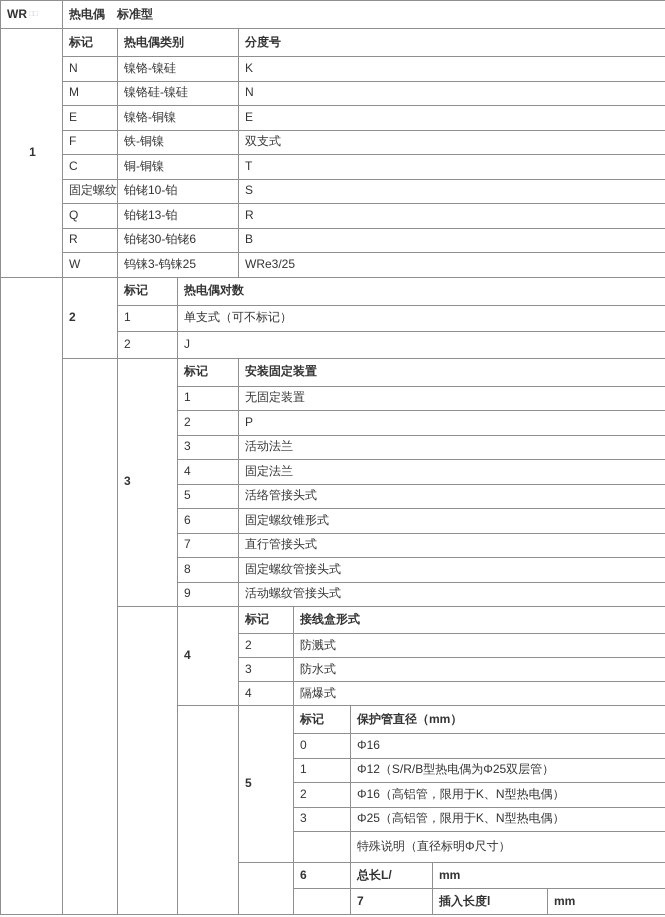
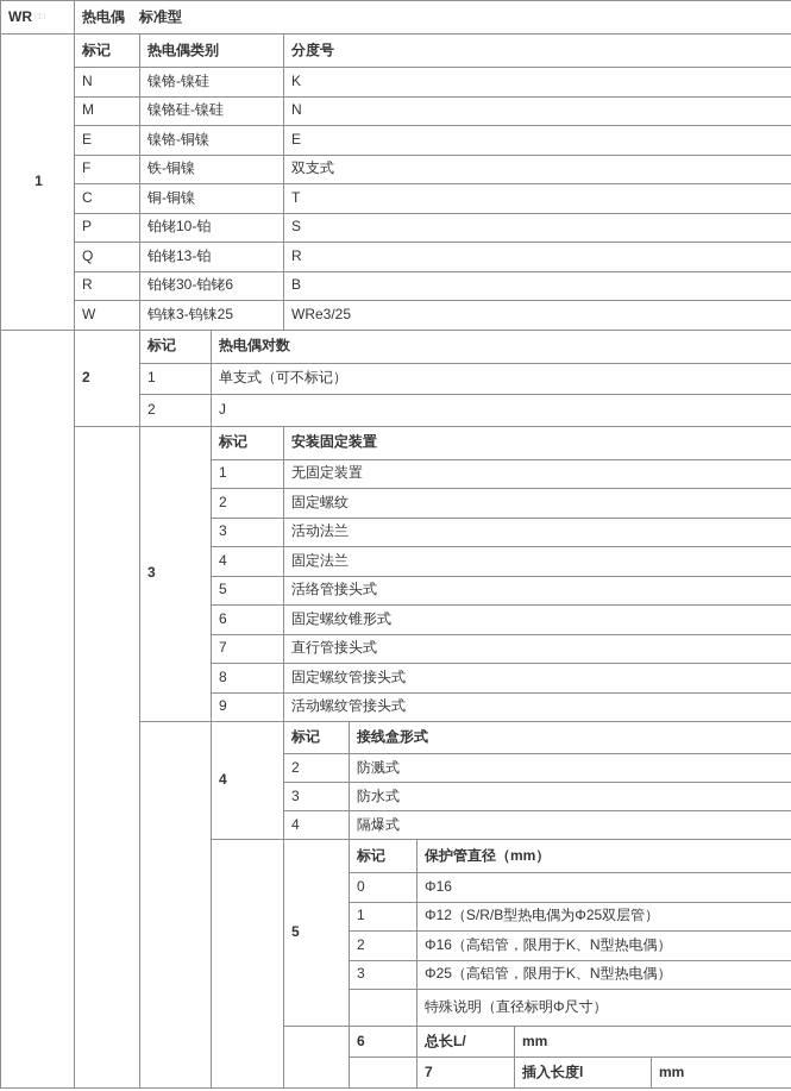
  WR □□	热电偶 标准型
  1	标记	热电偶类别	分度号
  N	镍铬-镍硅	K
  M	镍铬硅-镍硅	N
  E	镍铬-铜镍	E
  F	铁-铜镍	双支式
  C	铜-铜镍	T
- 固定螺纹	铂铑10-铂	S
+ P	铂铑10-铂	S
  Q	铂铑13-铂	R
  R	铂铑30-铂铑6	B
  W	钨铼3-钨铼25	WRe3/25
  	2	标记	热电偶对数
  1	单支式（可不标记）
  2	J
  	3	标记	安装固定装置
  1	无固定装置
- 2	P
+ 2	固定螺纹
  3	活动法兰
  4	固定法兰
  5	活络管接头式
  6	固定螺纹锥形式
  7	直行管接头式
  8	固定螺纹管接头式
  9	活动螺纹管接头式
  	4	标记	接线盒形式
  2	防溅式
  3	防水式
  4	隔爆式
  	5	标记	保护管直径（mm）
  0	Φ16
  1	Φ12（S/R/B型热电偶为Φ25双层管）
  2	Φ16（高铝管，限用于K、N型热电偶）
  3	Φ25（高铝管，限用于K、N型热电偶）
  	特殊说明（直径标明Φ尺寸）
  	6	总长L/	mm
  	7	插入长度l	mm
